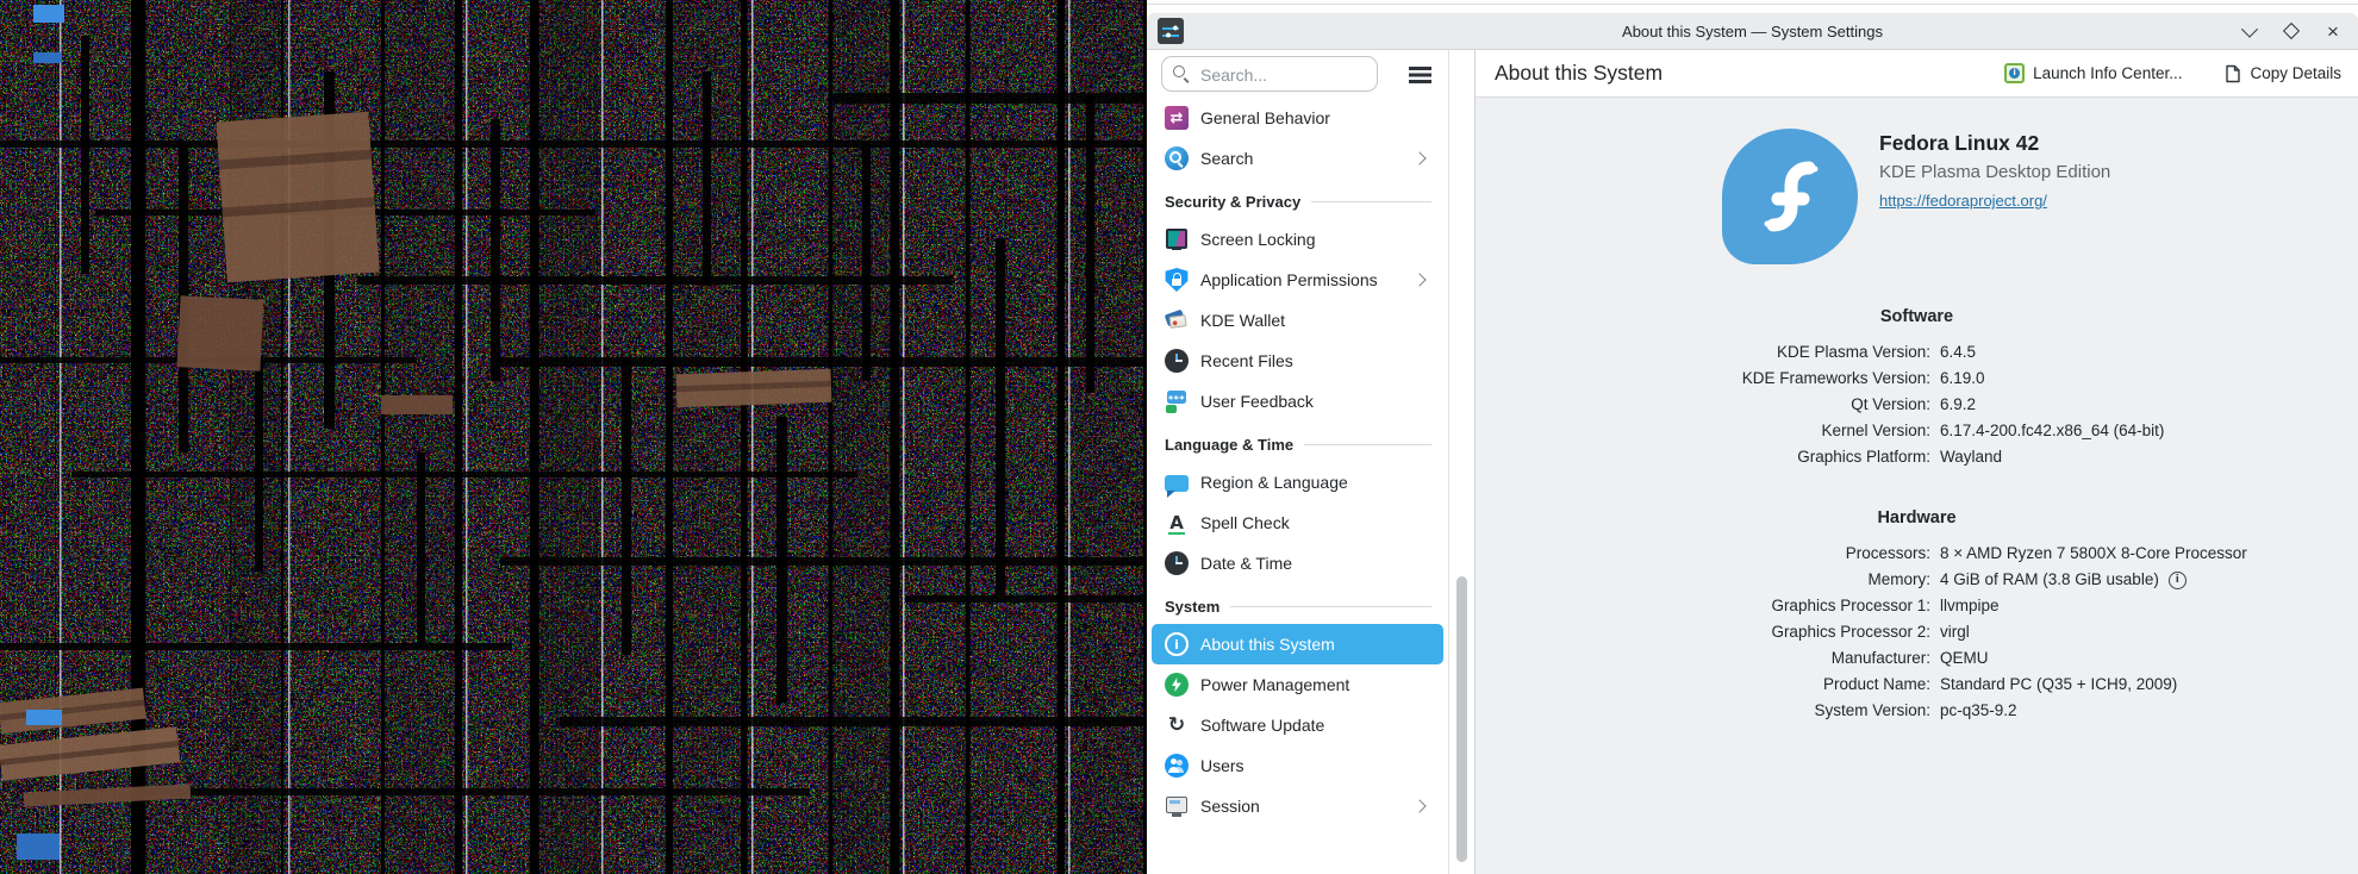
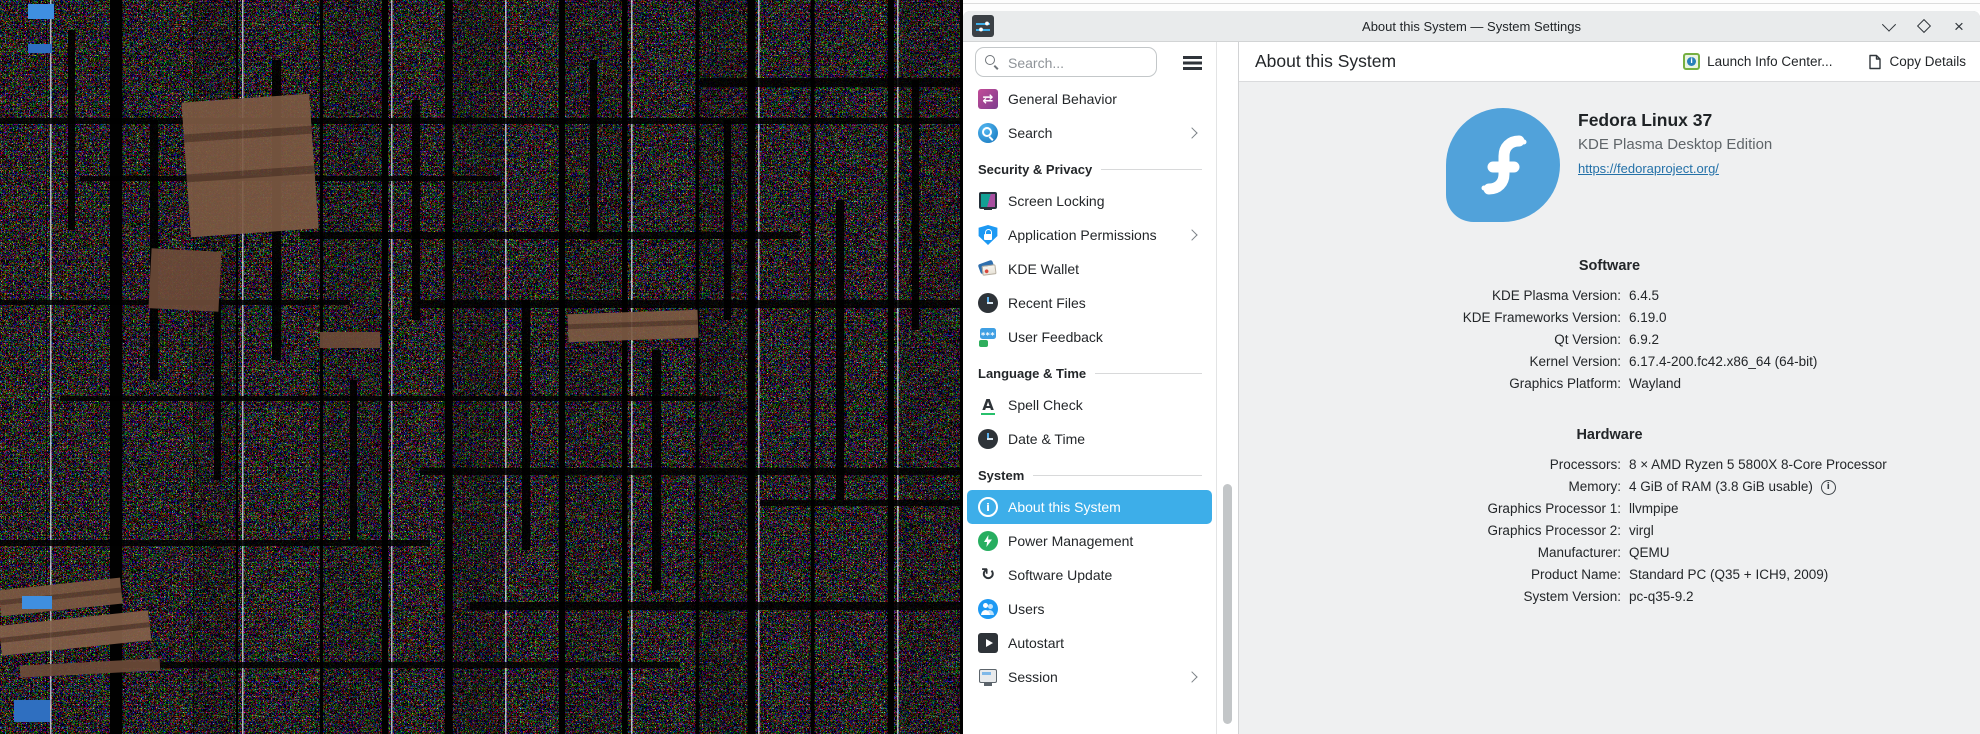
  About this System — System Settings
  ×
  Search...
  ⇄
  General Behavior
  Search
  Security & Privacy
  Screen Locking
  Application Permissions
  KDE Wallet
  Recent Files
  ***
  User Feedback
  Language & Time
- Region & Language
  A
  Spell Check
  Date & Time
  System
  i
  About this System
  Power Management
  ↻
  Software Update
  Users
+ Autostart
  Session
  About this System
  Launch Info Center...
  Copy Details
- Fedora Linux 42
+ Fedora Linux 37
  KDE Plasma Desktop Edition
  https://fedoraproject.org/
  Software
  KDE Plasma Version:
  6.4.5
  KDE Frameworks Version:
  6.19.0
  Qt Version:
  6.9.2
  Kernel Version:
  6.17.4-200.fc42.x86_64 (64-bit)
  Graphics Platform:
  Wayland
  Hardware
  Processors:
- 8 × AMD Ryzen 7 5800X 8-Core Processor
+ 8 × AMD Ryzen 5 5800X 8-Core Processor
  Memory:
  4 GiB of RAM (3.8 GiB usable)
  i
  Graphics Processor 1:
  llvmpipe
  Graphics Processor 2:
  virgl
  Manufacturer:
  QEMU
  Product Name:
  Standard PC (Q35 + ICH9, 2009)
  System Version:
  pc-q35-9.2
